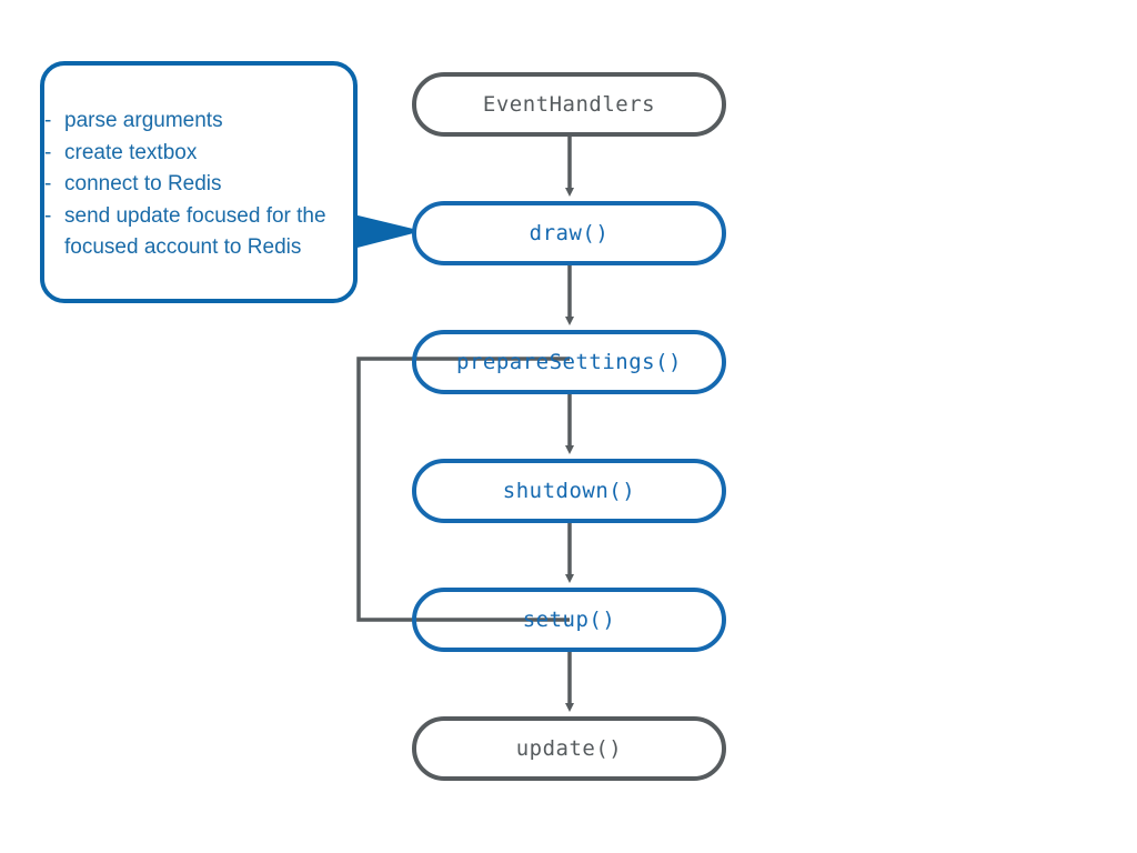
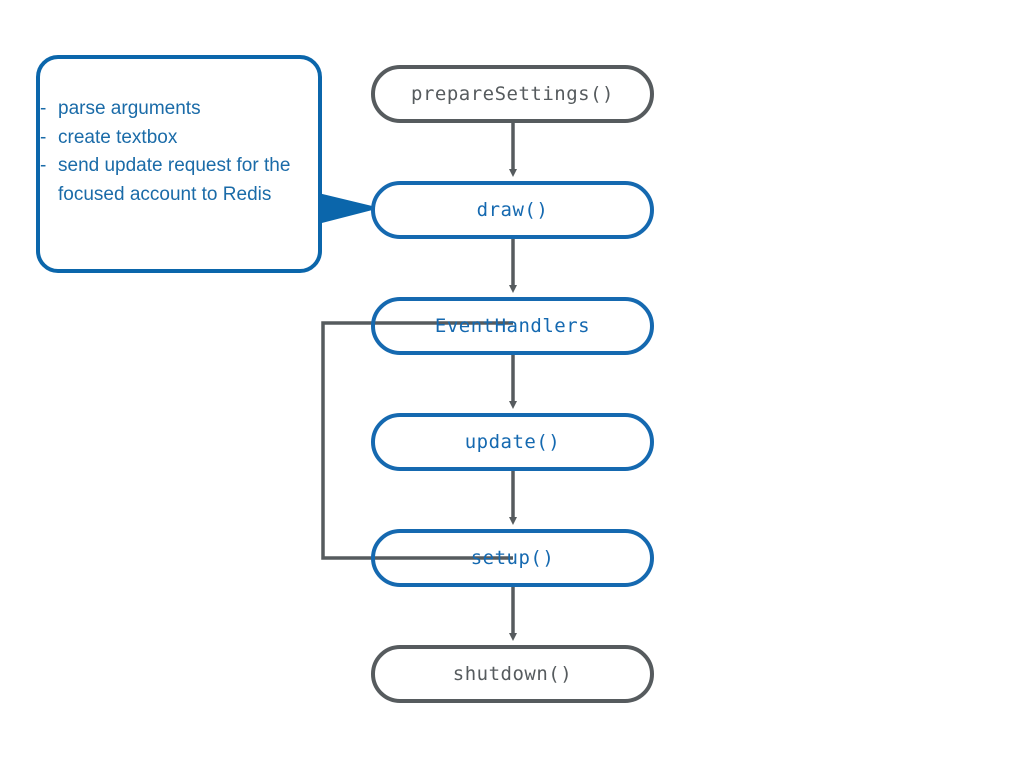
  - parse arguments
  - create textbox
- - connect to Redis
- - send update focused for the
+ - send update request for the
  focused account to Redis
- EventHandlers
+ prepareSettings()
  draw()
- prepareSettings()
+ EventHandlers
- shutdown()
+ update()
  setup()
- update()
+ shutdown()
